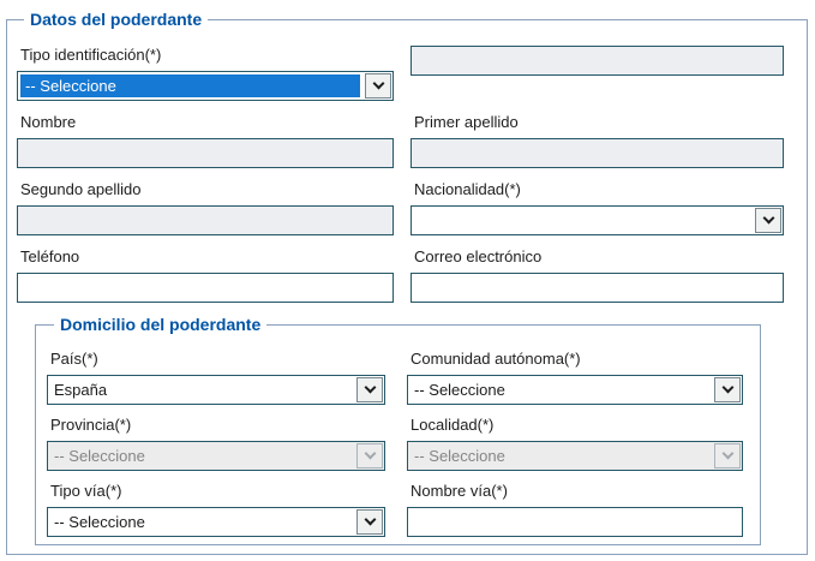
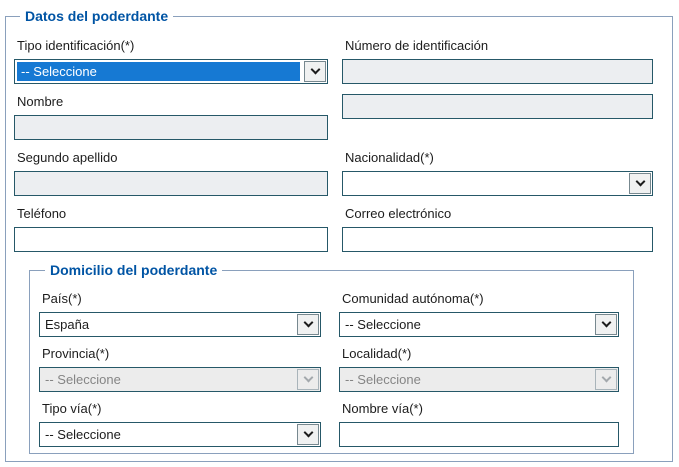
  Datos del poderdante
  Tipo identificación(*)
  -- Seleccione
+ Número de identificación
  Nombre
- Primer apellido
  Segundo apellido
  Nacionalidad(*)
  Teléfono
  Correo electrónico
  Domicilio del poderdante
  País(*)
  España
  Comunidad autónoma(*)
  -- Seleccione
  Provincia(*)
  -- Seleccione
  Localidad(*)
  -- Seleccione
  Tipo vía(*)
  -- Seleccione
  Nombre vía(*)
